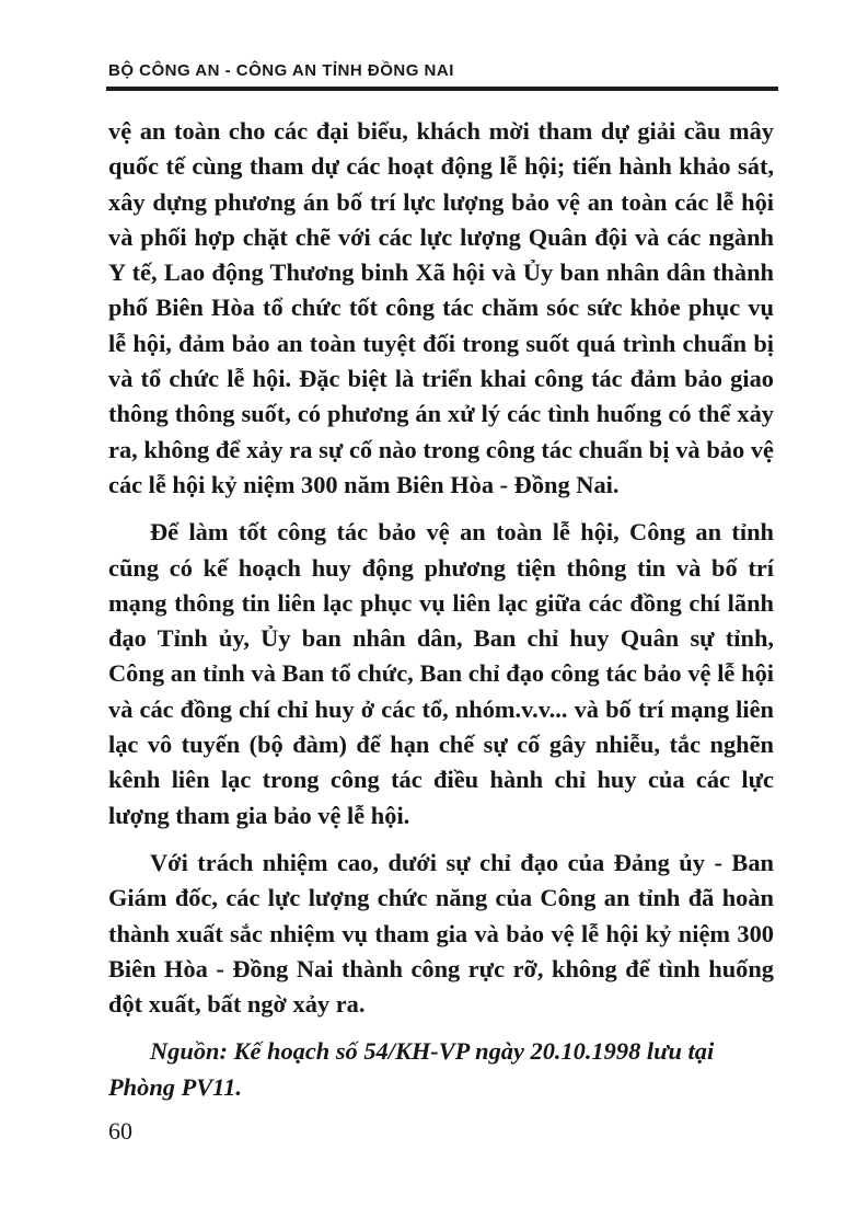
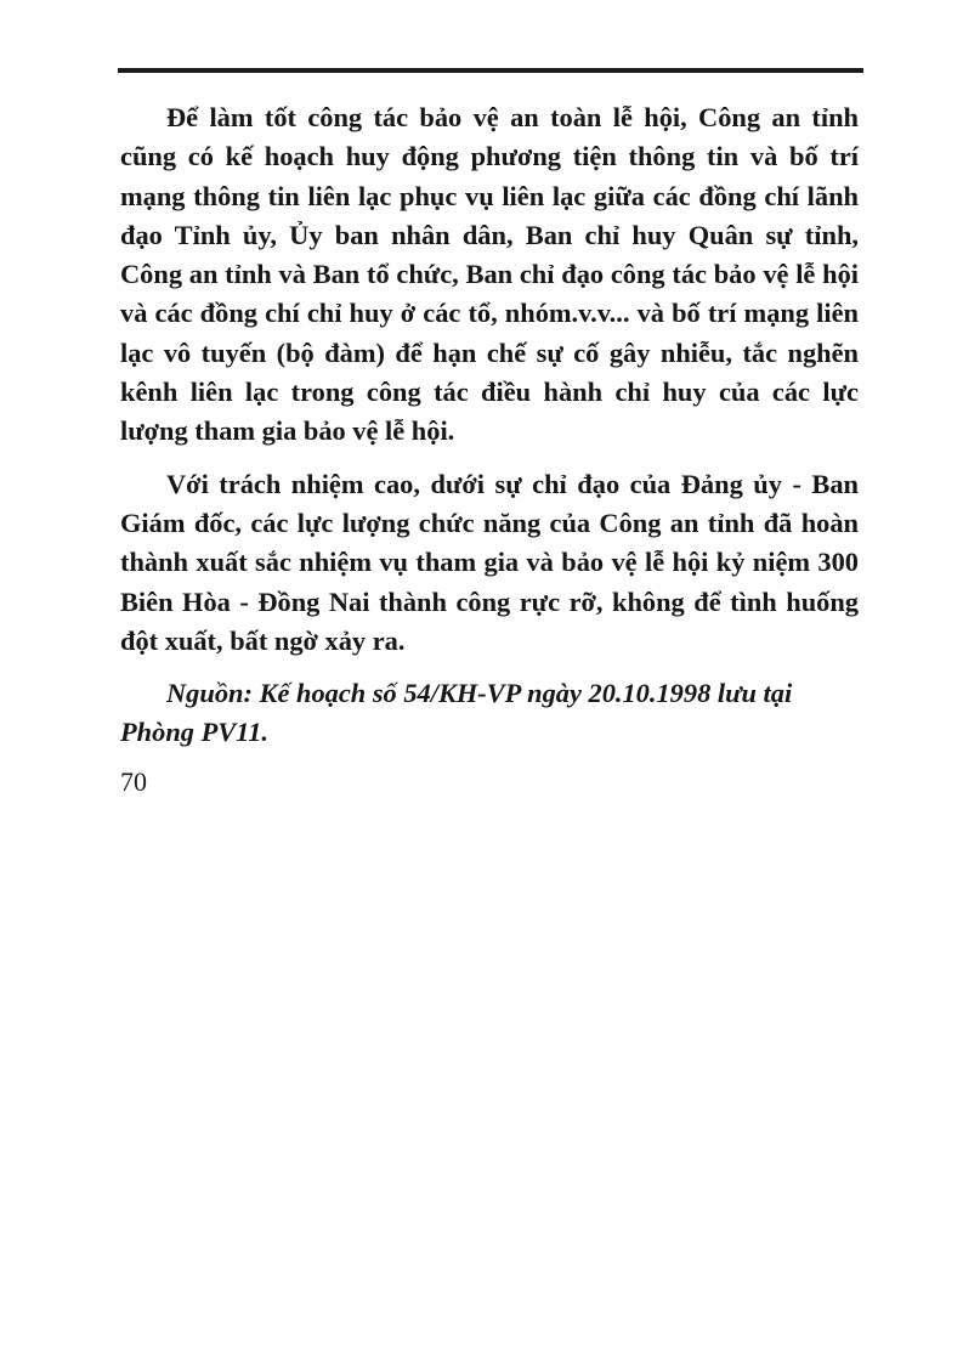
- BỘ CÔNG AN - CÔNG AN TỈNH ĐỒNG NAI
- vệ an toàn cho các đại biểu, khách mời tham dự giải cầu mây quốc tế cùng tham dự các hoạt động lễ hội; tiến hành khảo sát, xây dựng phương án bố trí lực lượng bảo vệ an toàn các lễ hội và phối hợp chặt chẽ với các lực lượng Quân đội và các ngành Y tế, Lao động Thương binh Xã hội và Ủy ban nhân dân thành phố Biên Hòa tổ chức tốt công tác chăm sóc sức khỏe phục vụ lễ hội, đảm bảo an toàn tuyệt đối trong suốt quá trình chuẩn bị và tổ chức lễ hội. Đặc biệt là triển khai công tác đảm bảo giao thông thông suốt, có phương án xử lý các tình huống có thể xảy ra, không để xảy ra sự cố nào trong công tác chuẩn bị và bảo vệ các lễ hội kỷ niệm 300 năm Biên Hòa - Đồng Nai.
  Để làm tốt công tác bảo vệ an toàn lễ hội, Công an tỉnh cũng có kế hoạch huy động phương tiện thông tin và bố trí mạng thông tin liên lạc phục vụ liên lạc giữa các đồng chí lãnh đạo Tỉnh ủy, Ủy ban nhân dân, Ban chỉ huy Quân sự tỉnh, Công an tỉnh và Ban tổ chức, Ban chỉ đạo công tác bảo vệ lễ hội và các đồng chí chỉ huy ở các tổ, nhóm.v.v... và bố trí mạng liên lạc vô tuyến (bộ đàm) để hạn chế sự cố gây nhiễu, tắc nghẽn kênh liên lạc trong công tác điều hành chỉ huy của các lực lượng tham gia bảo vệ lễ hội.
  Với trách nhiệm cao, dưới sự chỉ đạo của Đảng ủy - Ban Giám đốc, các lực lượng chức năng của Công an tỉnh đã hoàn thành xuất sắc nhiệm vụ tham gia và bảo vệ lễ hội kỷ niệm 300 Biên Hòa - Đồng Nai thành công rực rỡ, không để tình huống đột xuất, bất ngờ xảy ra.
  Nguồn: Kế hoạch số 54/KH-VP ngày 20.10.1998 lưu tại Phòng PV11.
- 60
+ 70
